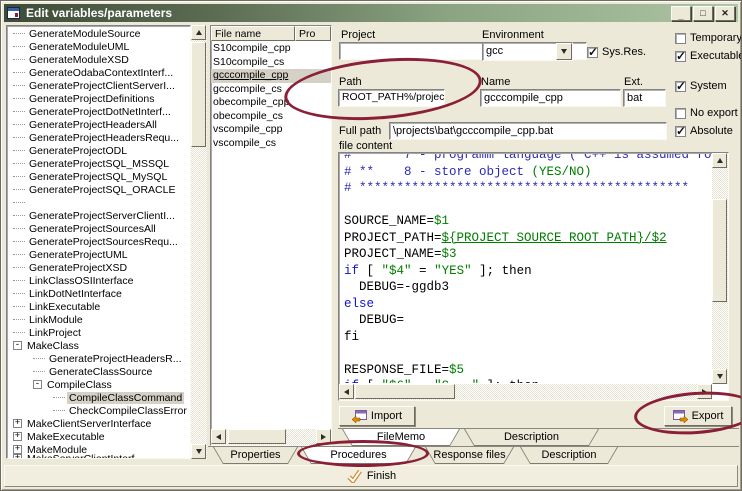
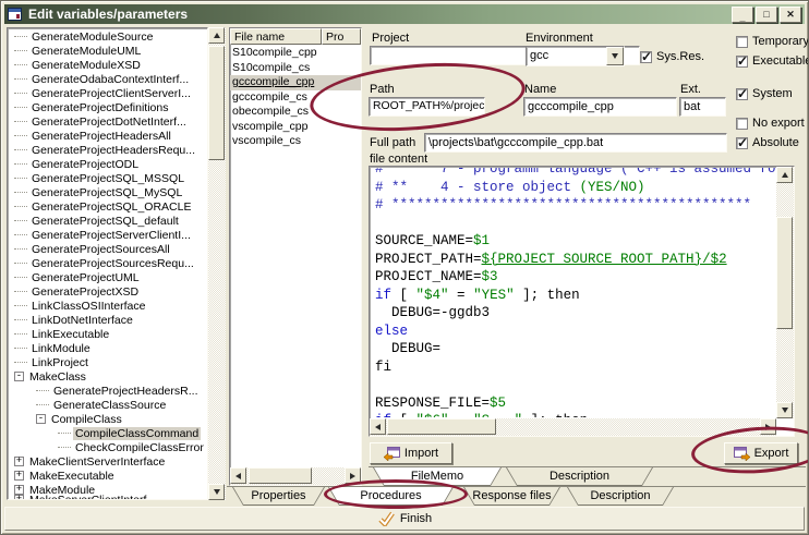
  Edit variables/parameters
  _
  □
  ✕
  GenerateModuleSource
  GenerateModuleUML
  GenerateModuleXSD
  GenerateOdabaContextInterf...
  GenerateProjectClientServerI...
  GenerateProjectDefinitions
  GenerateProjectDotNetInterf...
  GenerateProjectHeadersAll
  GenerateProjectHeadersRequ...
  GenerateProjectODL
  GenerateProjectSQL_MSSQL
  GenerateProjectSQL_MySQL
  GenerateProjectSQL_ORACLE
+ GenerateProjectSQL_default
  GenerateProjectServerClientI...
  GenerateProjectSourcesAll
  GenerateProjectSourcesRequ...
  GenerateProjectUML
  GenerateProjectXSD
  LinkClassOSIInterface
  LinkDotNetInterface
  LinkExecutable
  LinkModule
  LinkProject
  -
  MakeClass
  GenerateProjectHeadersR...
  GenerateClassSource
  -
  CompileClass
  CompileClassCommand
  CheckCompileClassError
  +
  MakeClientServerInterface
  +
  MakeExecutable
  +
  MakeModule
  File name
  Pro
  S10compile_cpp
  S10compile_cs
  gcccompile_cpp
  gcccompile_cs
- obecompile_cpp
  obecompile_cs
  vscompile_cpp
  vscompile_cs
  Project
  Environment
  gcc
  Sys.Res.
  Temporary
  Executabl
  Path
  ROOT_PATH%/projec
  Name
  gcccompile_cpp
  Ext.
  bat
  System
  No export
  Full path
  \projects\bat\gcccompile_cpp.bat
  Absolute
  file content
  # ** 7 - programm language ( C++ is assumed fo
- # ** 8 - store object (YES/NO)
+ # ** 4 - store object (YES/NO)
  # ********************************************
  SOURCE_NAME=$1
  PROJECT_PATH=${PROJECT_SOURCE_ROOT_PATH}/$2
  PROJECT_NAME=$3
  if [ "$4" = "YES" ]; then
  DEBUG=-ggdb3
  else
  DEBUG=
  fi
  RESPONSE_FILE=$5
  Import
  Export
  FileMemo
  Description
  Properties
  Procedures
  Response files
  Description
  Finish
